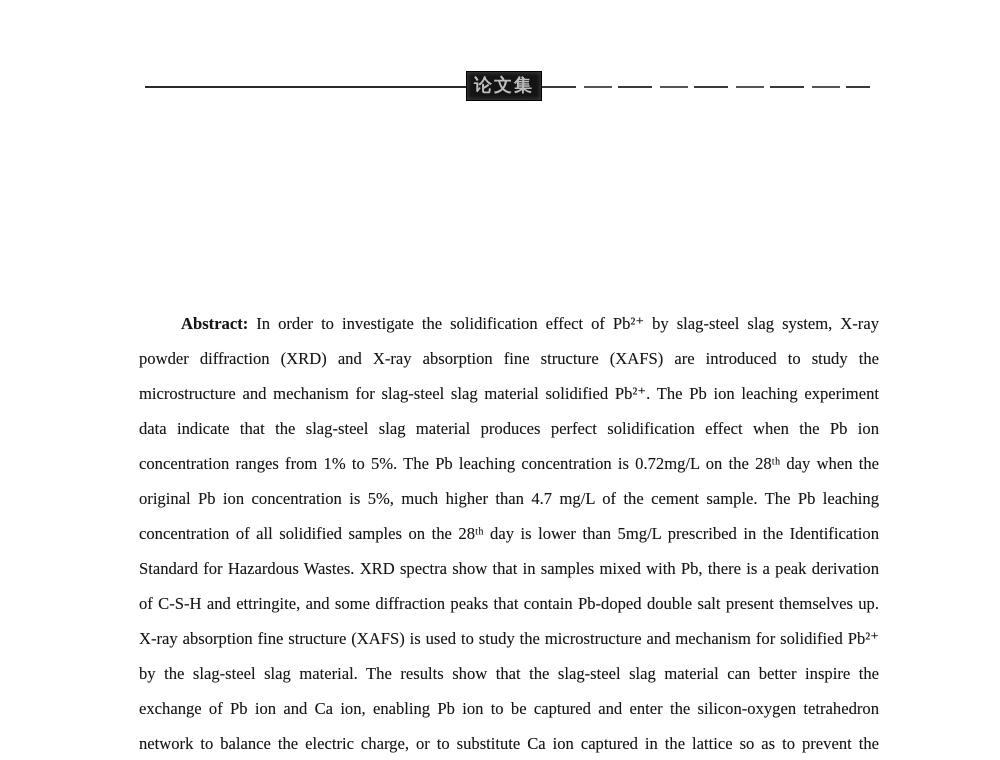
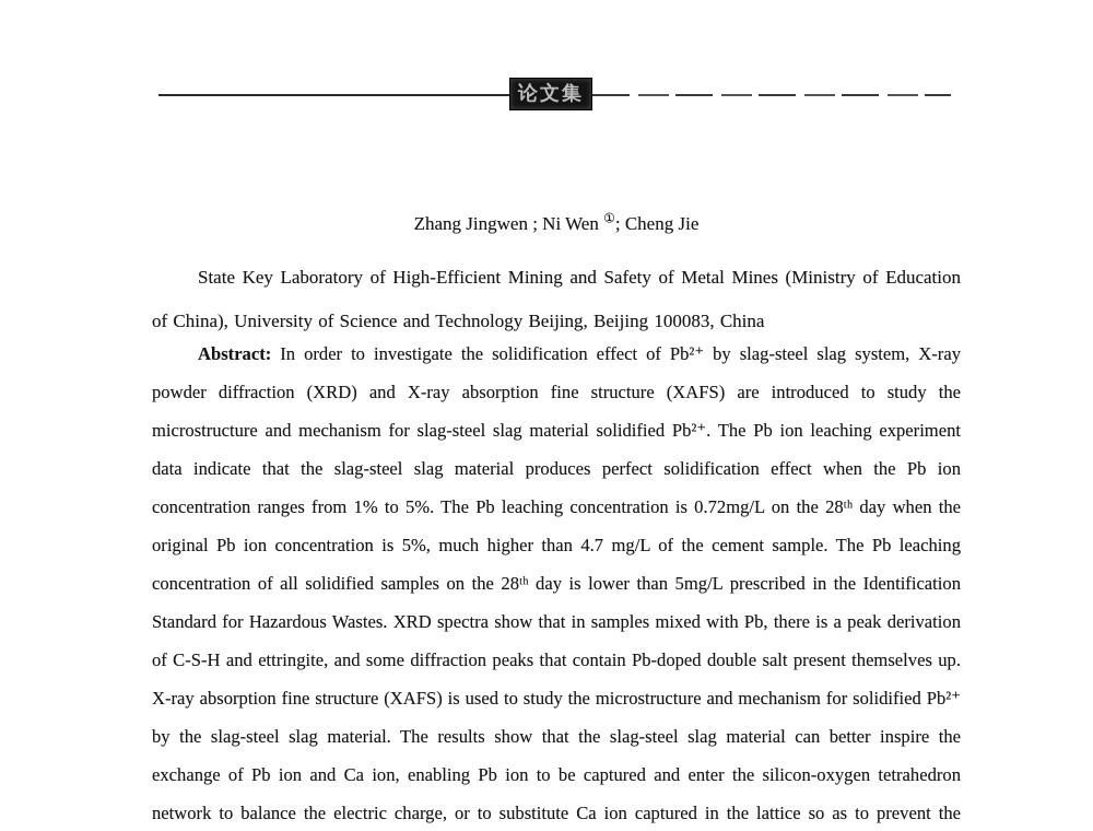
  论文集
+ Zhang Jingwen ; Ni Wen ①; Cheng Jie
+ State Key Laboratory of High-Efficient Mining and Safety of Metal Mines (Ministry of Education of China), University of Science and Technology Beijing, Beijing 100083, China
  Abstract: In order to investigate the solidification effect of Pb²⁺ by slag-steel slag system, X-ray powder diffraction (XRD) and X-ray absorption fine structure (XAFS) are introduced to study the microstructure and mechanism for slag-steel slag material solidified Pb²⁺. The Pb ion leaching experiment data indicate that the slag-steel slag material produces perfect solidification effect when the Pb ion concentration ranges from 1% to 5%. The Pb leaching concentration is 0.72mg/L on the 28ᵗʰ day when the original Pb ion concentration is 5%, much higher than 4.7 mg/L of the cement sample. The Pb leaching concentration of all solidified samples on the 28ᵗʰ day is lower than 5mg/L prescribed in the Identification Standard for Hazardous Wastes. XRD spectra show that in samples mixed with Pb, there is a peak derivation of C-S-H and ettringite, and some diffraction peaks that contain Pb-doped double salt present themselves up. X-ray absorption fine structure (XAFS) is used to study the microstructure and mechanism for solidified Pb²⁺ by the slag-steel slag material. The results show that the slag-steel slag material can better inspire the exchange of Pb ion and Ca ion, enabling Pb ion to be captured and enter the silicon-oxygen tetrahedron network to balance the electric charge, or to substitute Ca ion captured in the lattice so as to prevent the
